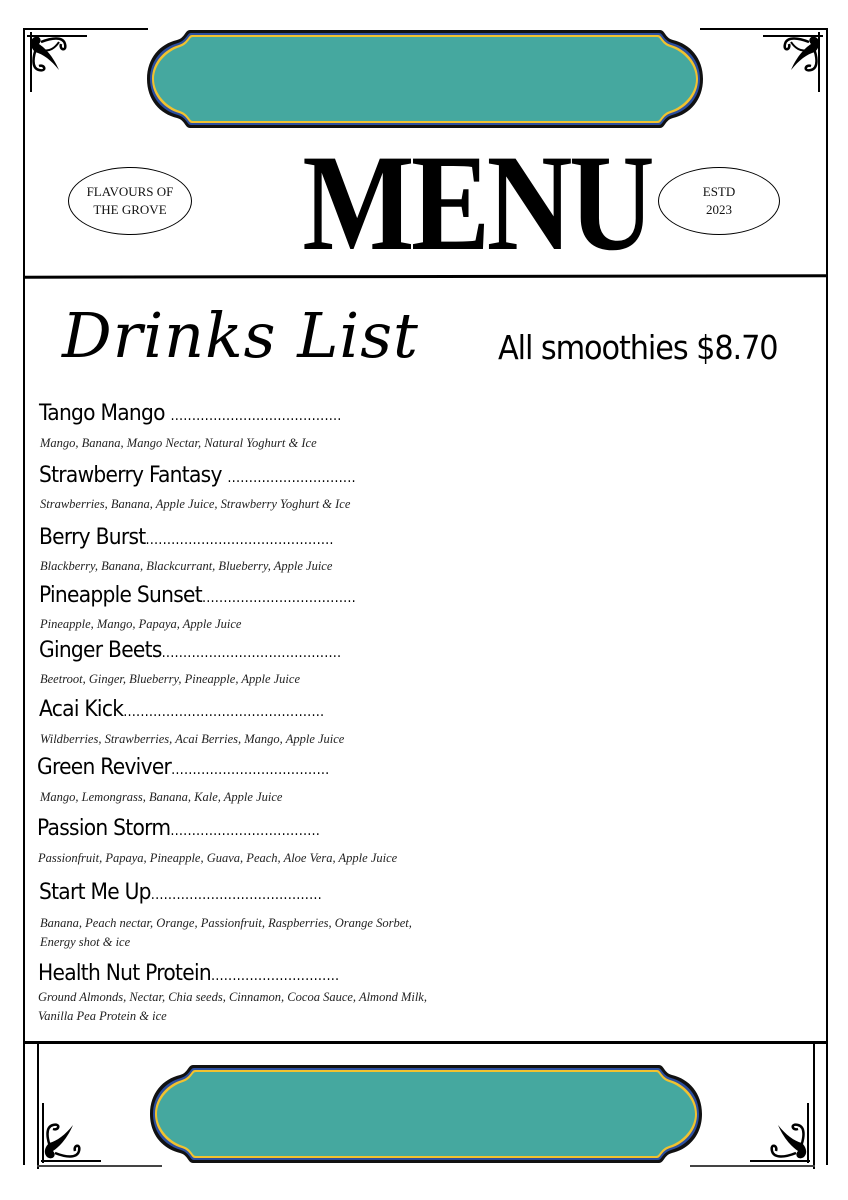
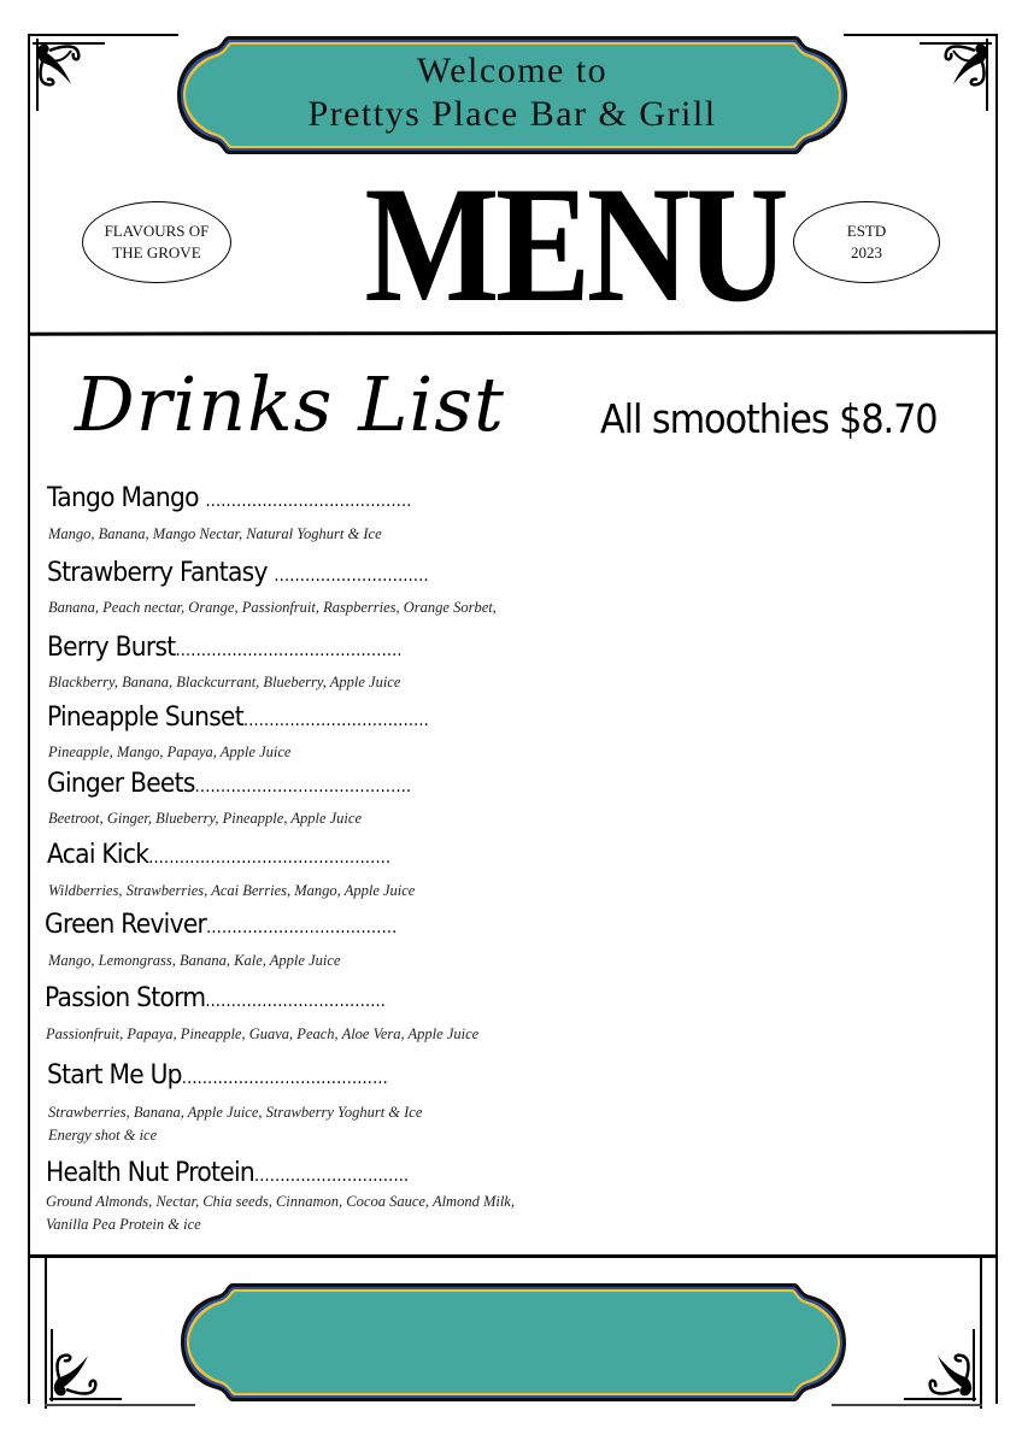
+ Welcome to
+ Prettys Place Bar & Grill
  FLAVOURS OF
  THE GROVE
  ESTD
  2023
  MENU
  Drinks List
  All smoothies $8.70
  Tango Mango ........................................
  Mango, Banana, Mango Nectar, Natural Yoghurt & Ice
  Strawberry Fantasy ..............................
- Strawberries, Banana, Apple Juice, Strawberry Yoghurt & Ice
+ Banana, Peach nectar, Orange, Passionfruit, Raspberries, Orange Sorbet,
  Berry Burst............................................
  Blackberry, Banana, Blackcurrant, Blueberry, Apple Juice
  Pineapple Sunset....................................
  Pineapple, Mango, Papaya, Apple Juice
  Ginger Beets..........................................
  Beetroot, Ginger, Blueberry, Pineapple, Apple Juice
  Acai Kick...............................................
  Wildberries, Strawberries, Acai Berries, Mango, Apple Juice
  Green Reviver.....................................
  Mango, Lemongrass, Banana, Kale, Apple Juice
  Passion Storm...................................
  Passionfruit, Papaya, Pineapple, Guava, Peach, Aloe Vera, Apple Juice
  Start Me Up........................................
- Banana, Peach nectar, Orange, Passionfruit, Raspberries, Orange Sorbet,
+ Strawberries, Banana, Apple Juice, Strawberry Yoghurt & Ice
  Energy shot & ice
  Health Nut Protein..............................
  Ground Almonds, Nectar, Chia seeds, Cinnamon, Cocoa Sauce, Almond Milk,
  Vanilla Pea Protein & ice
